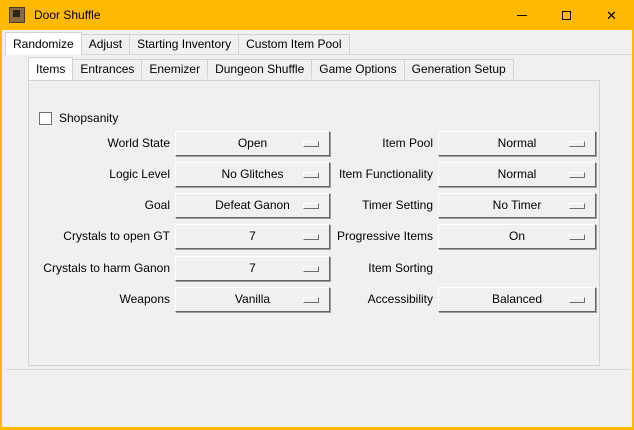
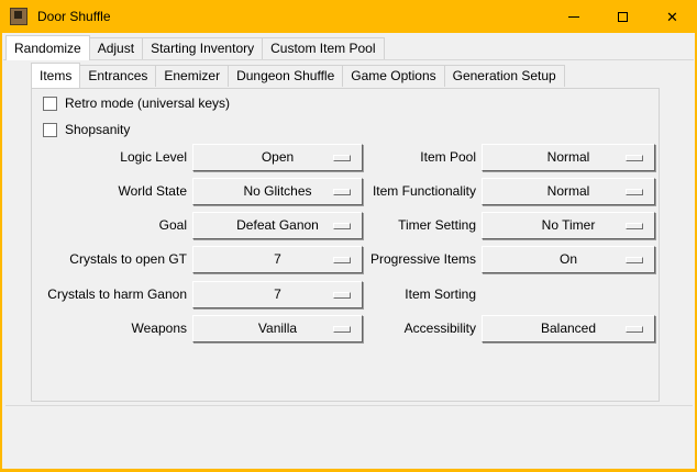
  Door Shuffle
  ✕
  Randomize
  Adjust
  Starting Inventory
  Custom Item Pool
  Items
  Entrances
  Enemizer
  Dungeon Shuffle
  Game Options
  Generation Setup
+ Retro mode (universal keys)
  Shopsanity
- World State
+ Logic Level
  Open
  Item Pool
  Normal
- Logic Level
+ World State
  No Glitches
  Item Functionality
  Normal
  Goal
  Defeat Ganon
  Timer Setting
  No Timer
  Crystals to open GT
  7
  Progressive Items
  On
  Crystals to harm Ganon
  7
  Item Sorting
  Weapons
  Vanilla
  Accessibility
  Balanced
